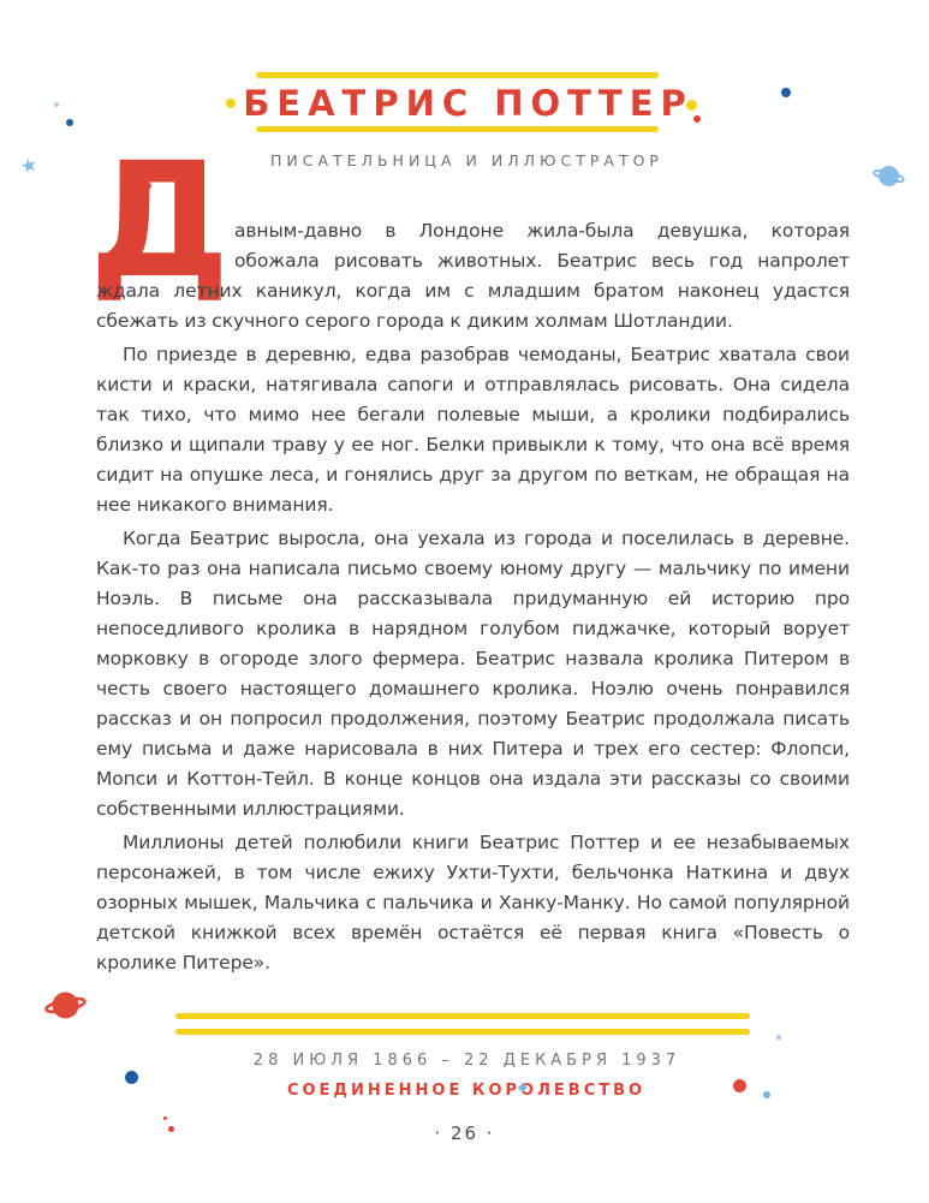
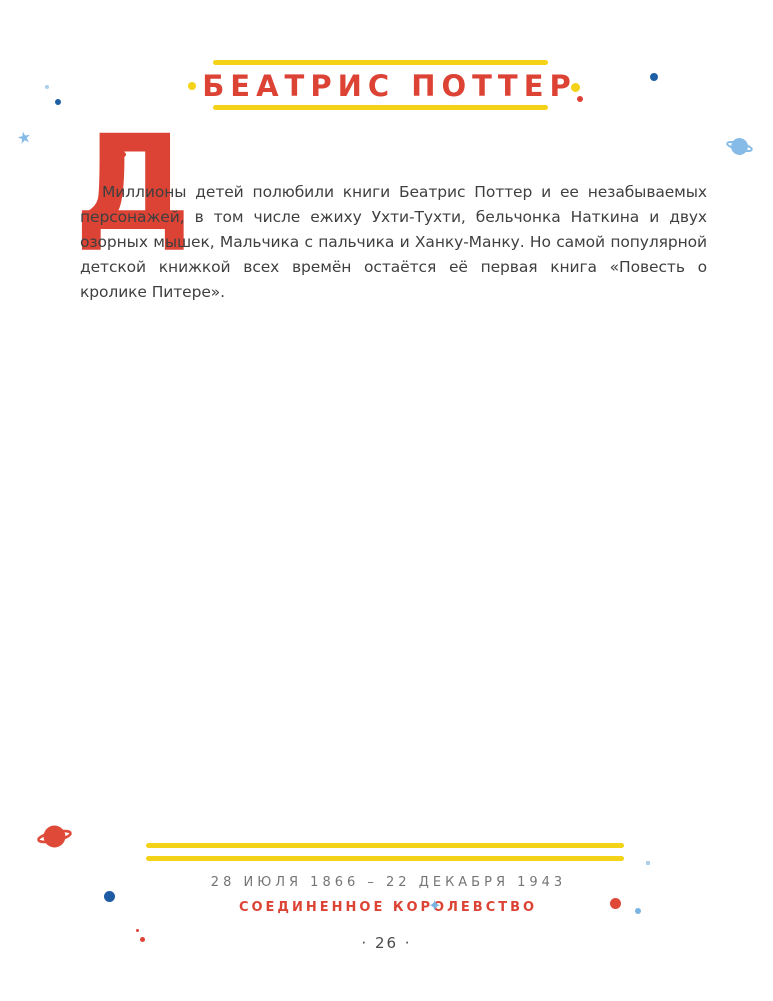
  БЕАТРИС ПОТТЕР
- ПИСАТЕЛЬНИЦА И ИЛЛЮСТРАТОР
  Д
- авным-давно в Лондоне жила-была девушка, которая обожала рисовать животных. Беатрис весь год напролет ждала летних каникул, когда им с младшим братом наконец удастся сбежать из скучного серого города к диким холмам Шотландии.
- По приезде в деревню, едва разобрав чемоданы, Беатрис хватала свои кисти и краски, натягивала сапоги и отправлялась рисовать. Она сидела так тихо, что мимо нее бегали полевые мыши, а кролики подбирались близко и щипали траву у ее ног. Белки привыкли к тому, что она всё время сидит на опушке леса, и гонялись друг за другом по веткам, не обращая на нее никакого внимания.
- Когда Беатрис выросла, она уехала из города и поселилась в деревне. Как-то раз она написала письмо своему юному другу — мальчику по имени Ноэль. В письме она рассказывала придуманную ей историю про непоседливого кролика в нарядном голубом пиджачке, который ворует морковку в огороде злого фермера. Беатрис назвала кролика Питером в честь своего настоящего домашнего кролика. Ноэлю очень понравился рассказ и он попросил продолжения, поэтому Беатрис продолжала писать ему письма и даже нарисовала в них Питера и трех его сестер: Флопси, Мопси и Коттон-Тейл. В конце концов она издала эти рассказы со своими собственными иллюстрациями.
  Миллионы детей полюбили книги Беатрис Поттер и ее незабываемых персонажей, в том числе ежиху Ухти-Тухти, бельчонка Наткина и двух озорных мышек, Мальчика с пальчика и Ханку-Манку. Но самой популярной детской книжкой всех времён остаётся её первая книга «Повесть о кролике Питере».
- 28 ИЮЛЯ 1866 – 22 ДЕКАБРЯ 1937
+ 28 ИЮЛЯ 1866 – 22 ДЕКАБРЯ 1943
  СОЕДИНЕННОЕ КОРОЛЕВСТВО
  · 26 ·
  ✦
